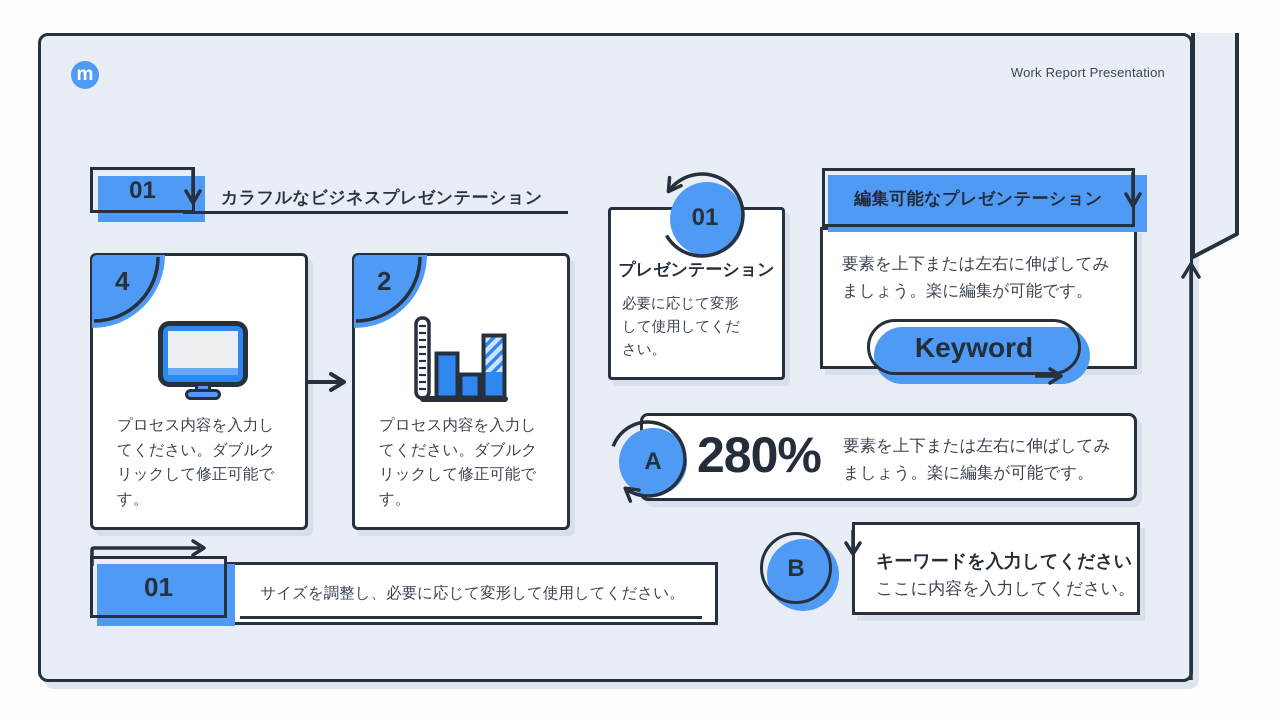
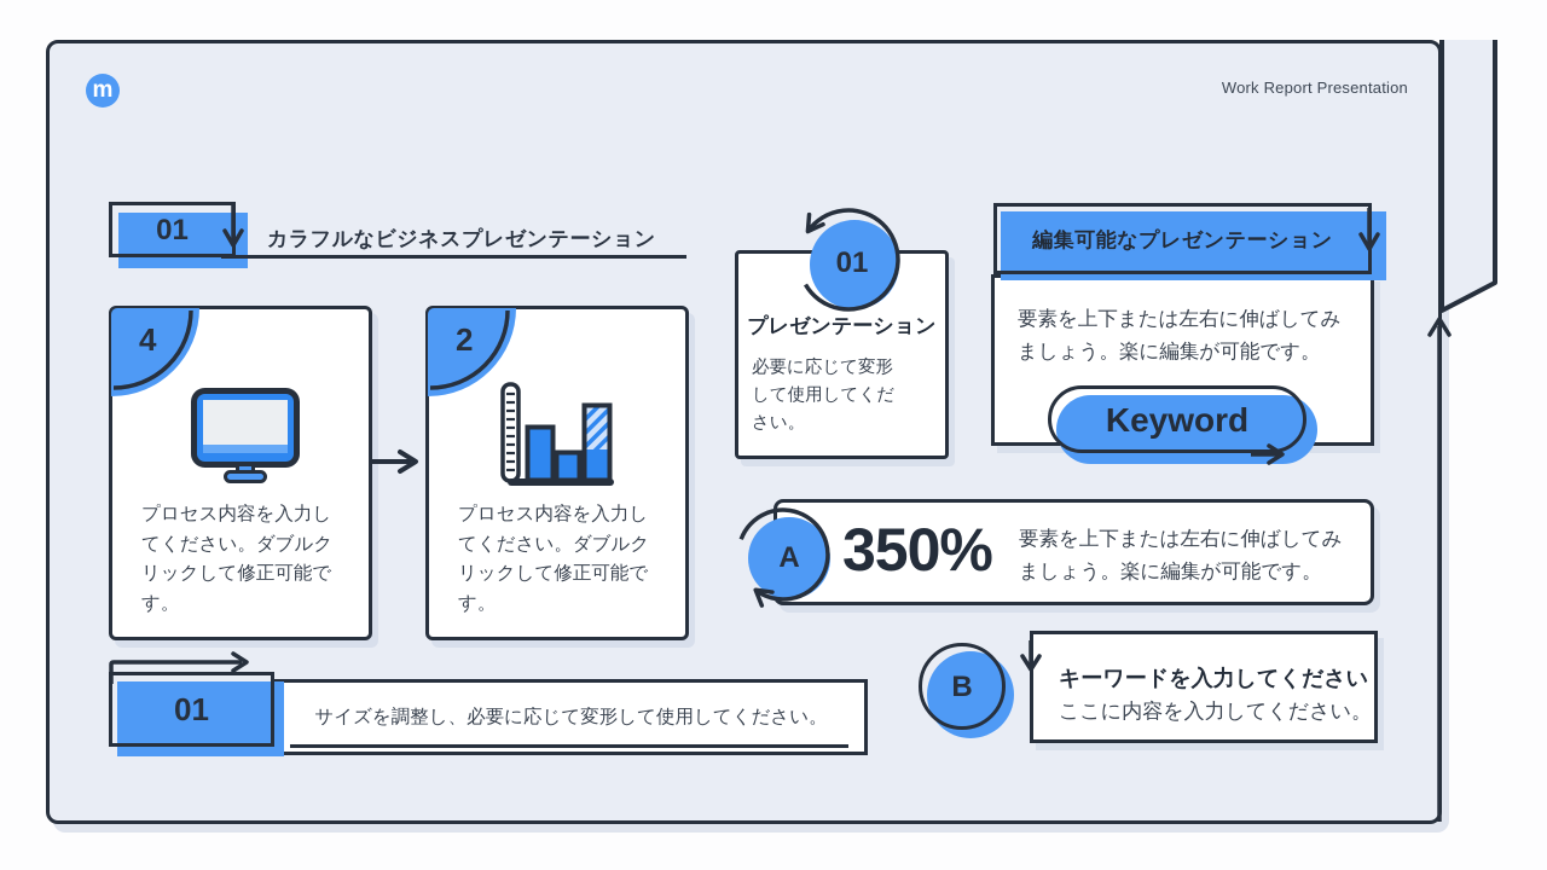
  m
  Work Report Presentation
  01
  カラフルなビジネスプレゼンテーション
  4
  プロセス内容を入力してください。ダブルクリックして修正可能です。
  2
  プロセス内容を入力してください。ダブルクリックして修正可能です。
  01
  プレゼンテーション
  必要に応じて変形して使用してください。
  編集可能なプレゼンテーション
  要素を上下または左右に伸ばしてみましょう。楽に編集が可能です。
  Keyword
  A
- 280%
+ 350%
  要素を上下または左右に伸ばしてみましょう。楽に編集が可能です。
  B
  キーワードを入力してください
  ここに内容を入力してください。
  01
  サイズを調整し、必要に応じて変形して使用してください。
